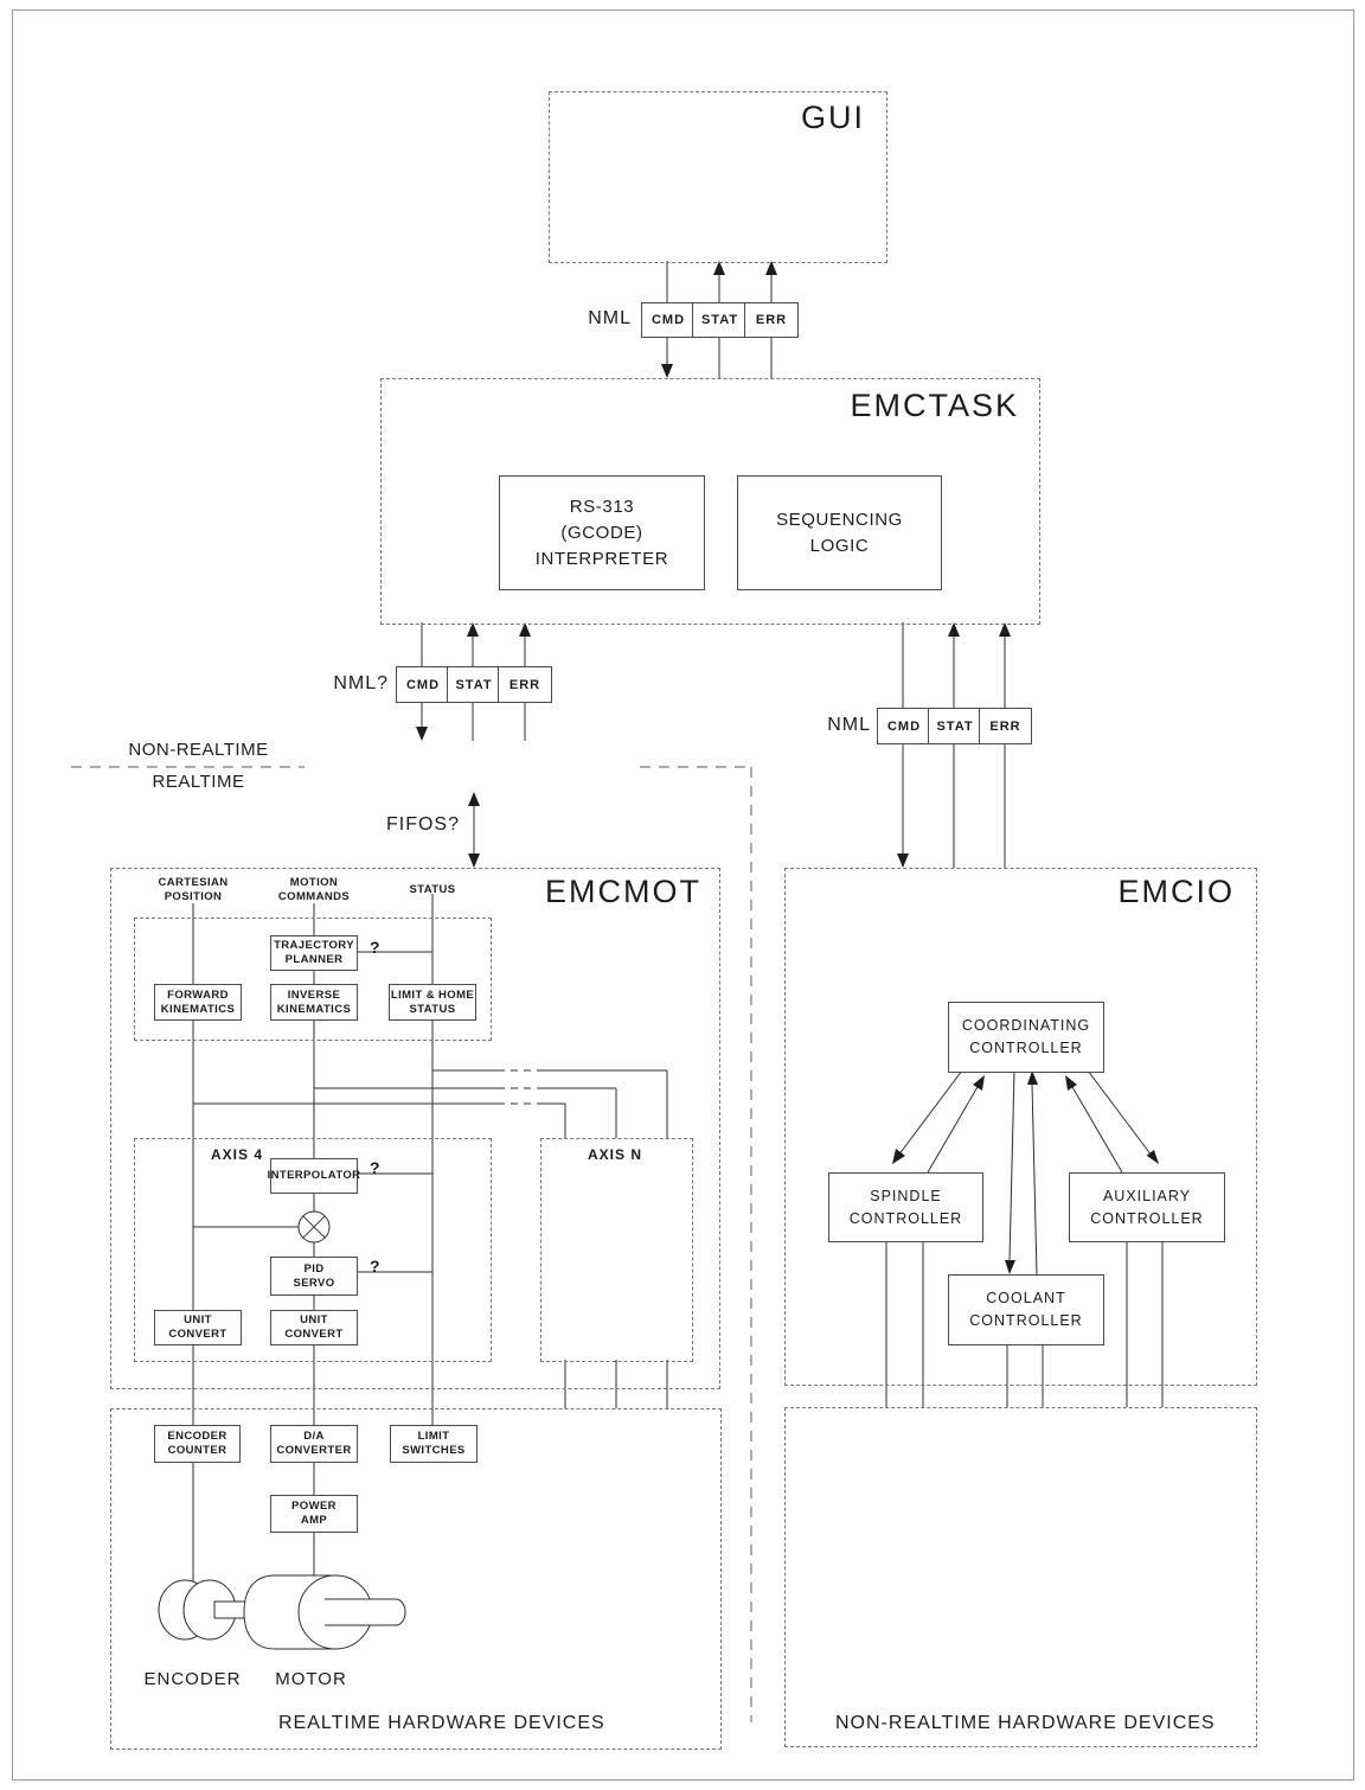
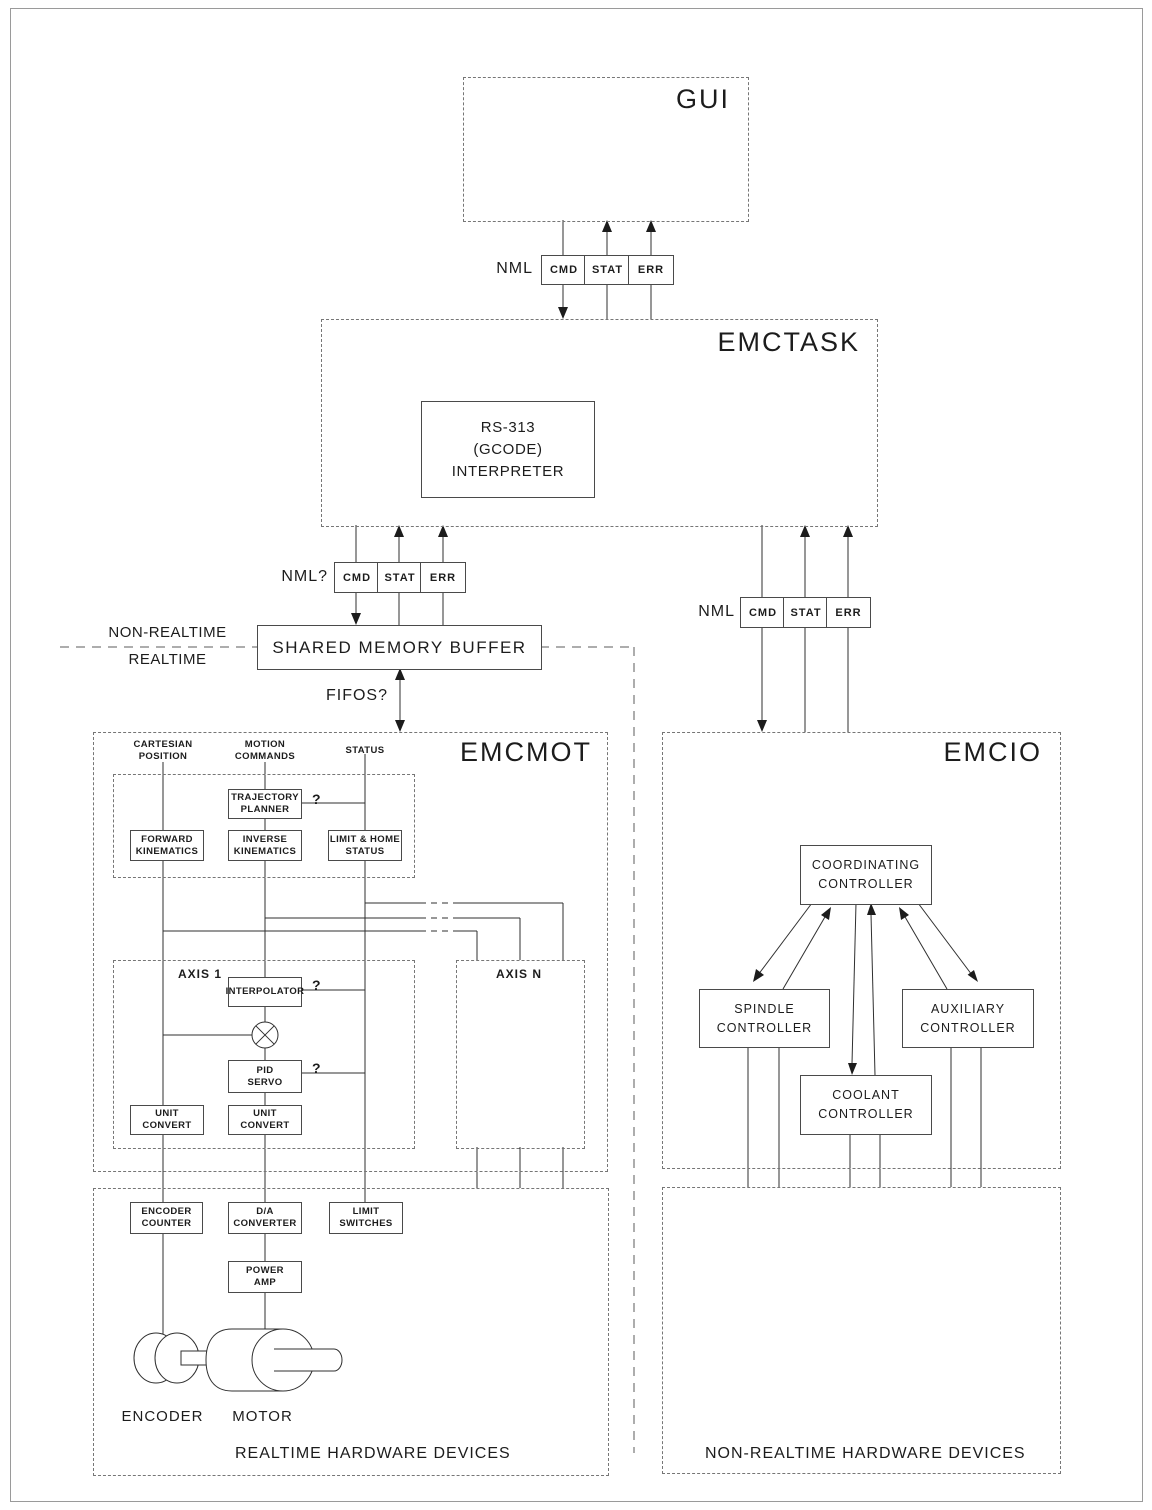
  GUI
  EMCTASK
  EMCMOT
  EMCIO
  NML
  CMD
  STAT
  ERR
  RS-313
  (GCODE)
  INTERPRETER
- SEQUENCING
- LOGIC
  NML?
  CMD
  STAT
  ERR
  NML
  CMD
  STAT
  ERR
  NON-REALTIME
  REALTIME
+ SHARED MEMORY BUFFER
  FIFOS?
  CARTESIAN
  POSITION
  MOTION
  COMMANDS
  STATUS
  TRAJECTORY
  PLANNER
  FORWARD
  KINEMATICS
  INVERSE
  KINEMATICS
  LIMIT & HOME
  STATUS
  ?
  ?
  ?
- AXIS 4
+ AXIS 1
  AXIS N
  INTERPOLATOR
  PID
  SERVO
  UNIT
  CONVERT
  UNIT
  CONVERT
  ENCODER
  COUNTER
  D/A
  CONVERTER
  LIMIT
  SWITCHES
  POWER
  AMP
  ENCODER
  MOTOR
  REALTIME HARDWARE DEVICES
  NON-REALTIME HARDWARE DEVICES
  COORDINATING
  CONTROLLER
  SPINDLE
  CONTROLLER
  AUXILIARY
  CONTROLLER
  COOLANT
  CONTROLLER
